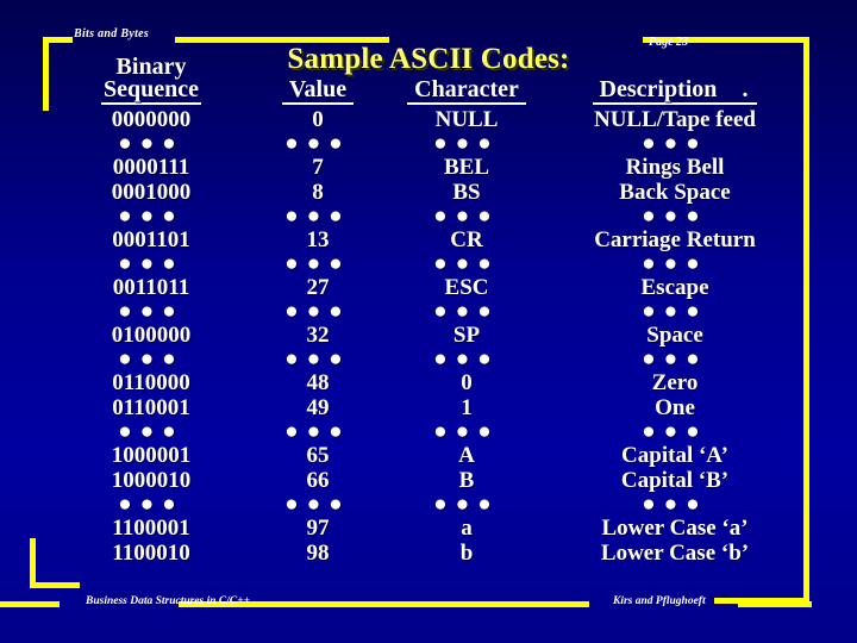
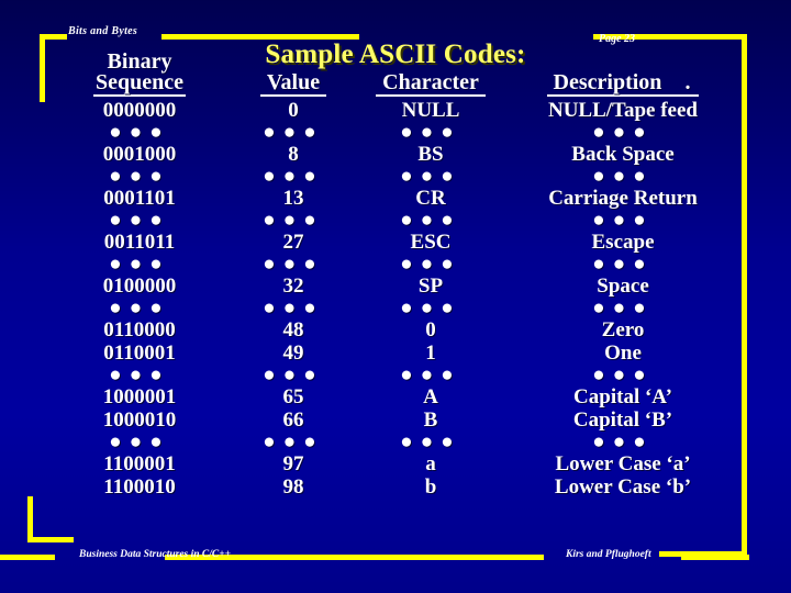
  Bits and Bytes
  Page 23
  Sample ASCII Codes:
  Binary Sequence	Value	Character	Description .
  0000000	0	NULL	NULL/Tape feed
  ●●●	●●●	●●●	●●●
- 0000111	7	BEL	Rings Bell
  0001000	8	BS	Back Space
  ●●●	●●●	●●●	●●●
  0001101	13	CR	Carriage Return
  ●●●	●●●	●●●	●●●
  0011011	27	ESC	Escape
  ●●●	●●●	●●●	●●●
  0100000	32	SP	Space
  ●●●	●●●	●●●	●●●
  0110000	48	0	Zero
  0110001	49	1	One
  ●●●	●●●	●●●	●●●
  1000001	65	A	Capital ‘A’
  1000010	66	B	Capital ‘B’
  ●●●	●●●	●●●	●●●
  1100001	97	a	Lower Case ‘a’
  1100010	98	b	Lower Case ‘b’
  Business Data Structures in C/C++
  Kirs and Pflughoeft
